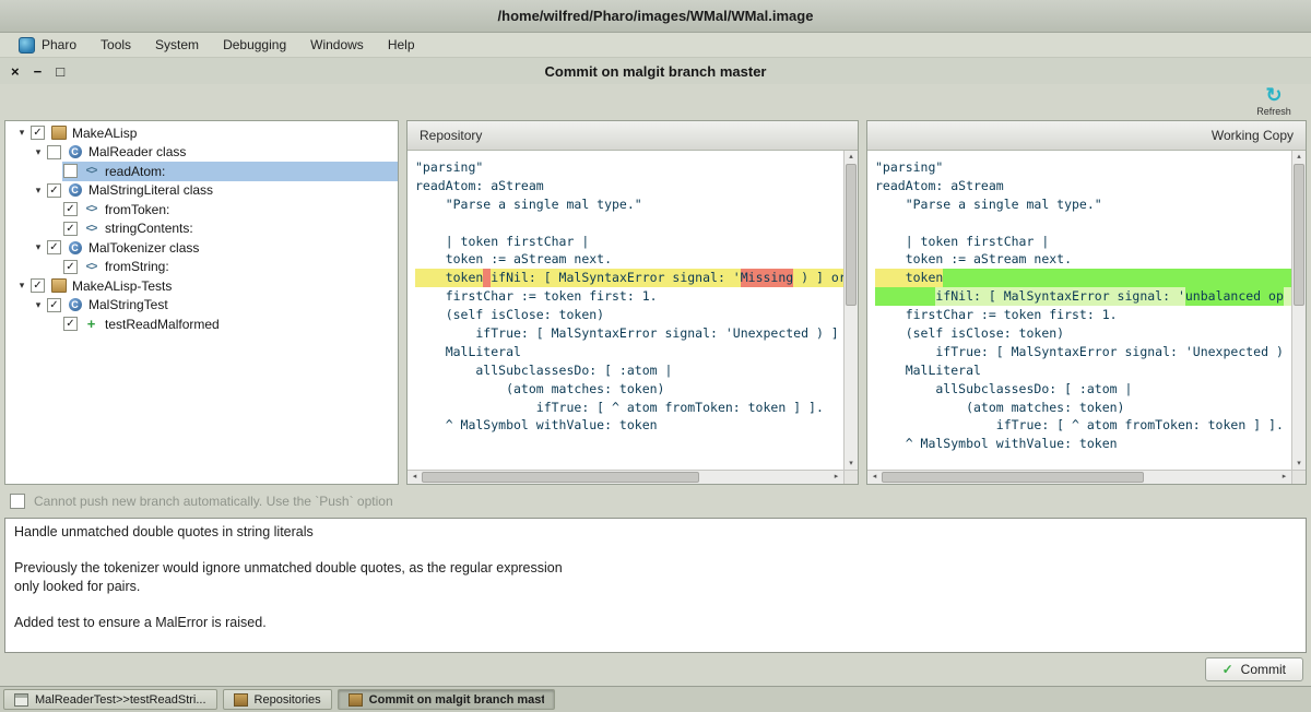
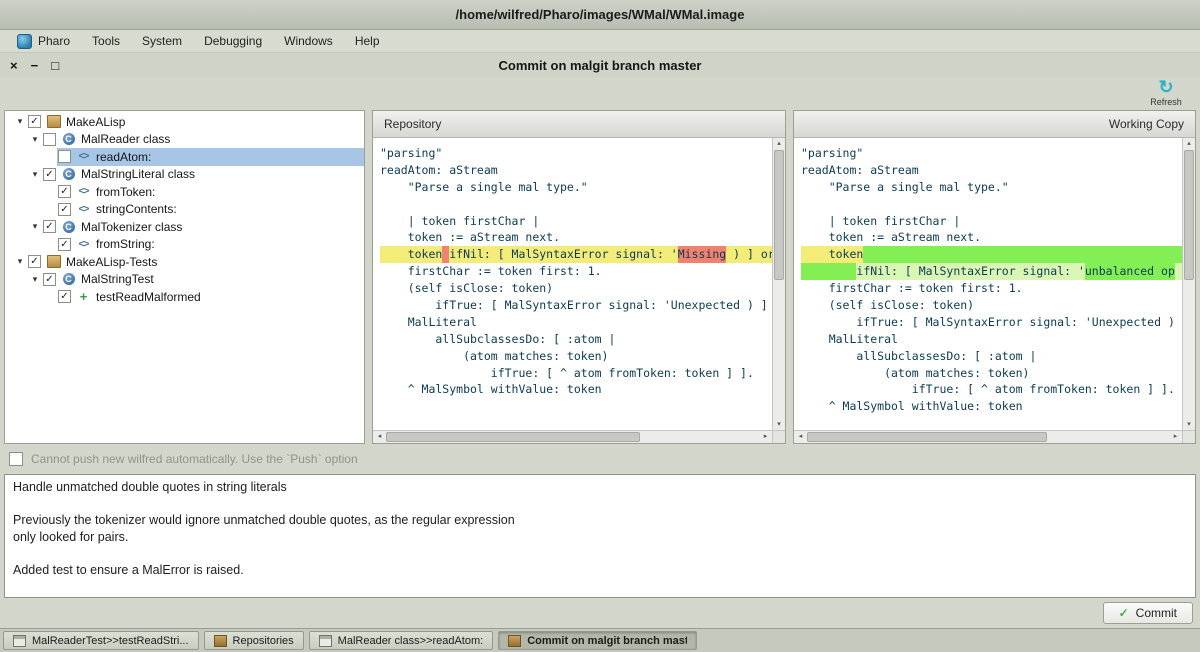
  /home/wilfred/Pharo/images/WMal/WMal.image
  Pharo
  Tools
  System
  Debugging
  Windows
  Help
  ×
  −
  □
  Commit on malgit branch master
  ↻
  Refresh
  ▾
  ✓
  MakeALisp
  ▾
  C
  MalReader class
  <>
  readAtom:
  ▾
  ✓
  C
  MalStringLiteral class
  ✓
  <>
  fromToken:
  ✓
  <>
  stringContents:
  ▾
  ✓
  C
  MalTokenizer class
  ✓
  <>
  fromString:
  ▾
  ✓
  MakeALisp-Tests
  ▾
  ✓
  C
  MalStringTest
  ✓
  +
  testReadMalformed
  Repository
  "parsing"
  readAtom: aStream
  "Parse a single mal type."
  | token firstChar |
  token := aStream next.
  token
  ifNil: [ MalSyntaxError signal: '
  Missing
  ) ] o
  firstChar := token first: 1.
  (self isClose: token)
  ifTrue: [ MalSyntaxError signal: 'Unexpected ) ]
  MalLiteral
  allSubclassesDo: [ :atom |
  (atom matches: token)
  ifTrue: [ ^ atom fromToken: token ] ].
  ^ MalSymbol withValue: token
  Working Copy
  "parsing"
  readAtom: aStream
  "Parse a single mal type."
  | token firstChar |
  token := aStream next.
  token
  ifNil: [ MalSyntaxError signal: '
  unbalanced op
  firstChar := token first: 1.
  (self isClose: token)
  ifTrue: [ MalSyntaxError signal: 'Unexpected )
  MalLiteral
  allSubclassesDo: [ :atom |
  (atom matches: token)
  ifTrue: [ ^ atom fromToken: token ] ].
  ^ MalSymbol withValue: token
- Cannot push new branch automatically. Use the `Push` option
+ Cannot push new wilfred automatically. Use the `Push` option
  Handle unmatched double quotes in string literals
  Previously the tokenizer would ignore unmatched double quotes, as the regular expression
  only looked for pairs.
  Added test to ensure a MalError is raised.
  ✓
  Commit
  MalReaderTest>>testReadStri...
  Repositories
+ MalReader class>>readAtom:
  Commit on malgit branch mast
